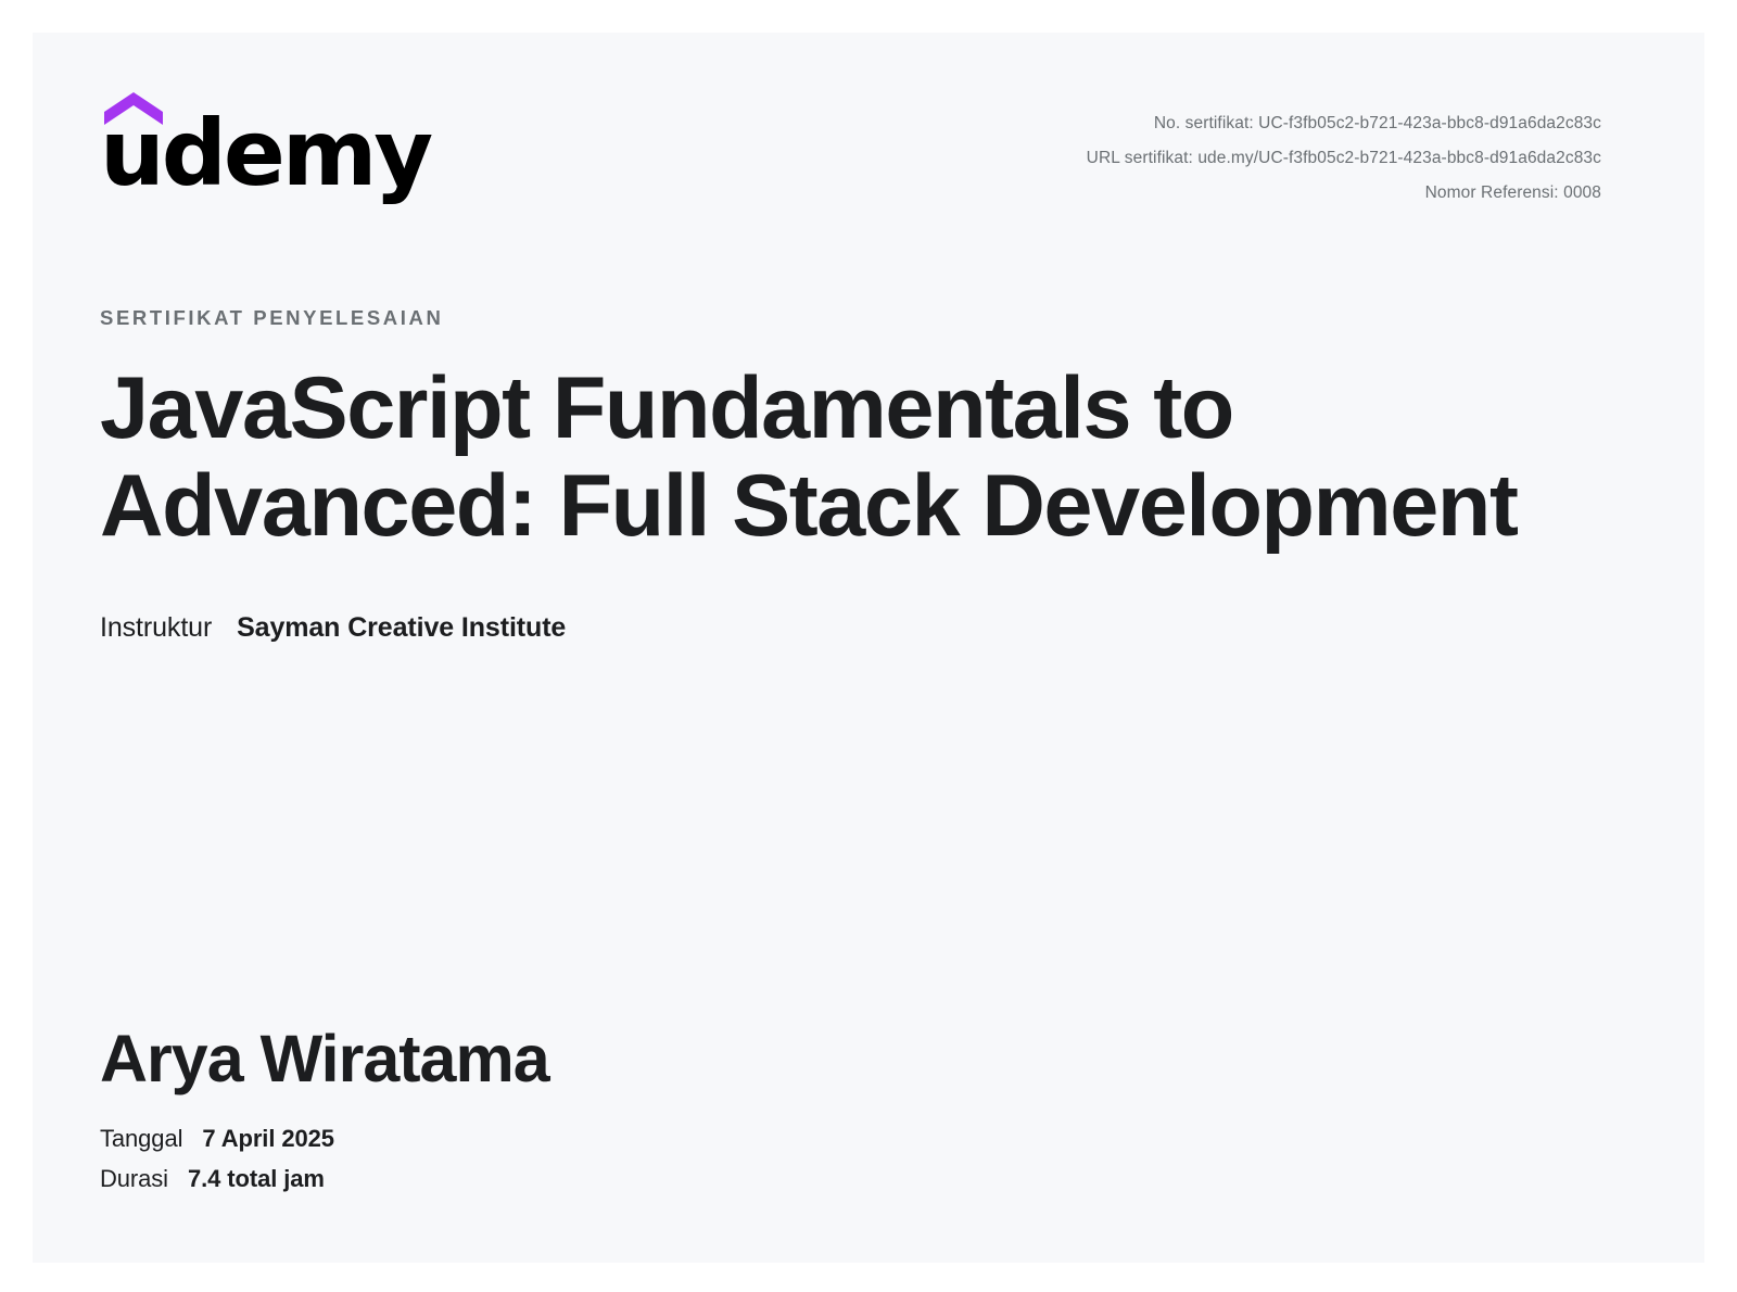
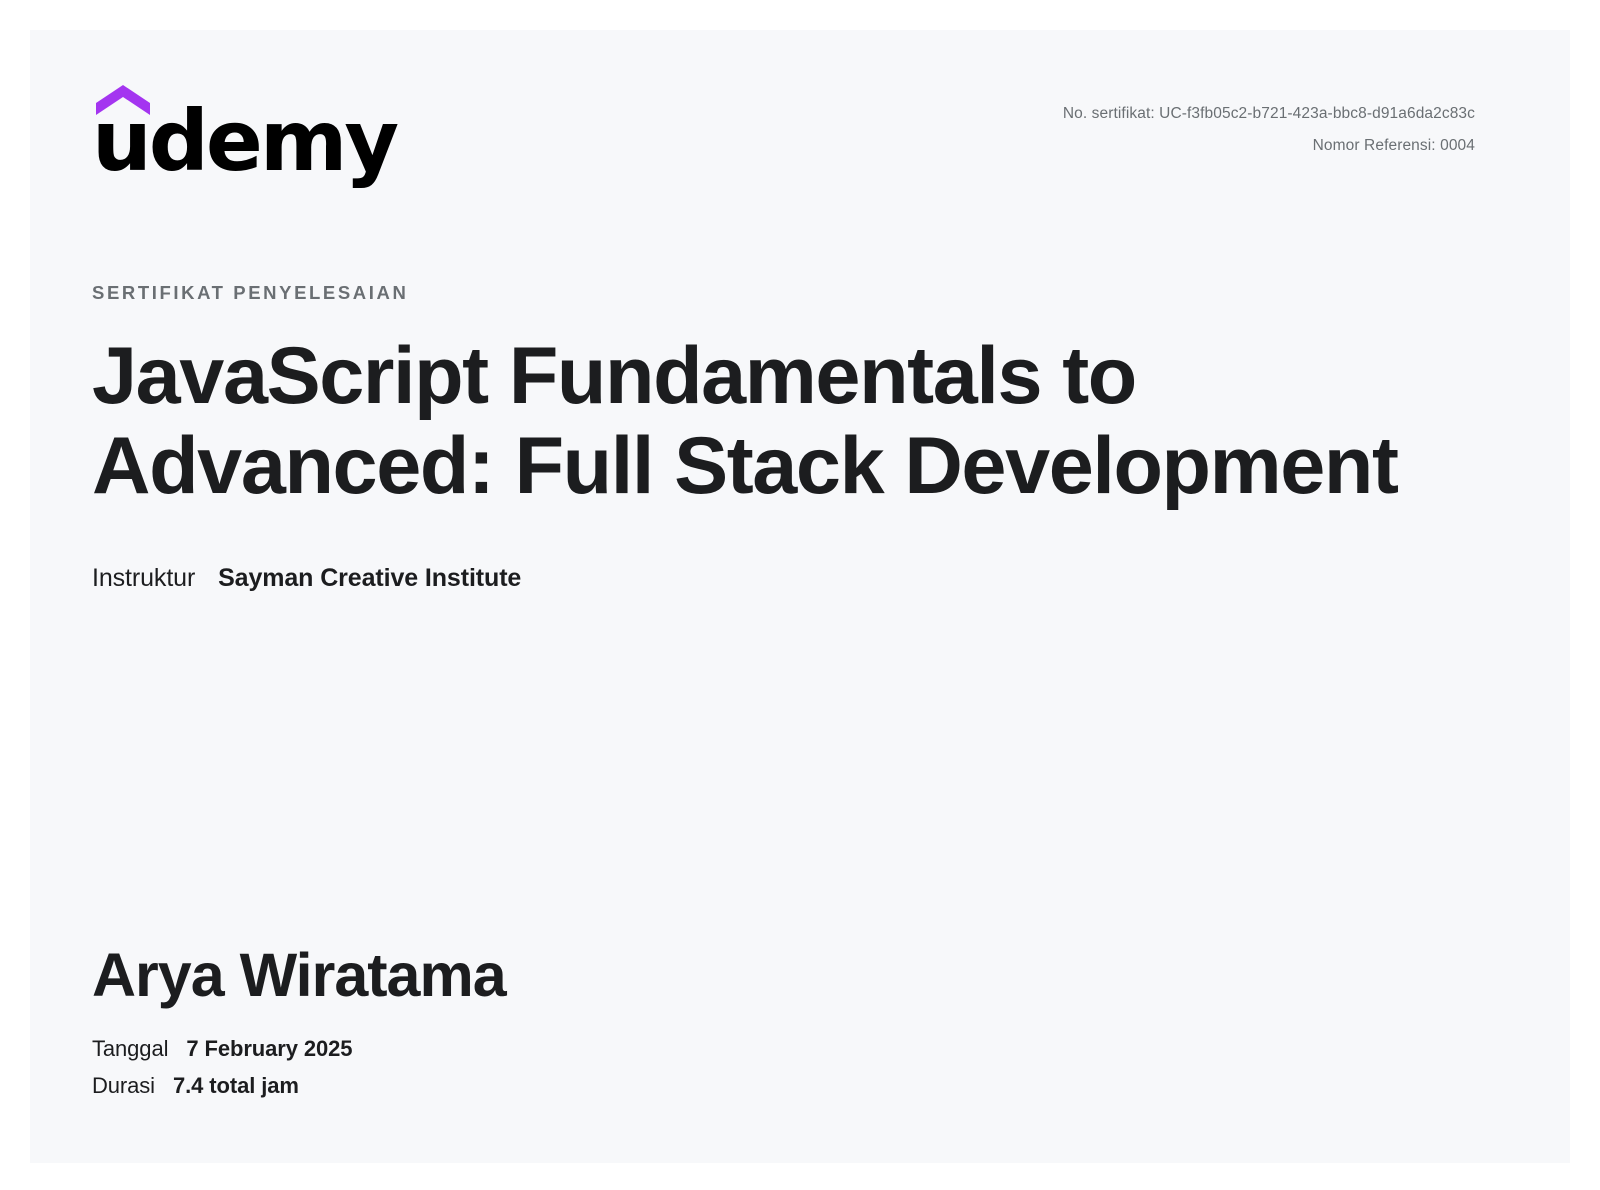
  udemy
  No. sertifikat: UC-f3fb05c2-b721-423a-bbc8-d91a6da2c83c
- URL sertifikat: ude.my/UC-f3fb05c2-b721-423a-bbc8-d91a6da2c83c
- Nomor Referensi: 0008
+ Nomor Referensi: 0004
  SERTIFIKAT PENYELESAIAN
  JavaScript Fundamentals to Advanced: Full Stack Development
  Instruktur Sayman Creative Institute
  Arya Wiratama
- Tanggal 7 April 2025
+ Tanggal 7 February 2025
  Durasi 7.4 total jam
